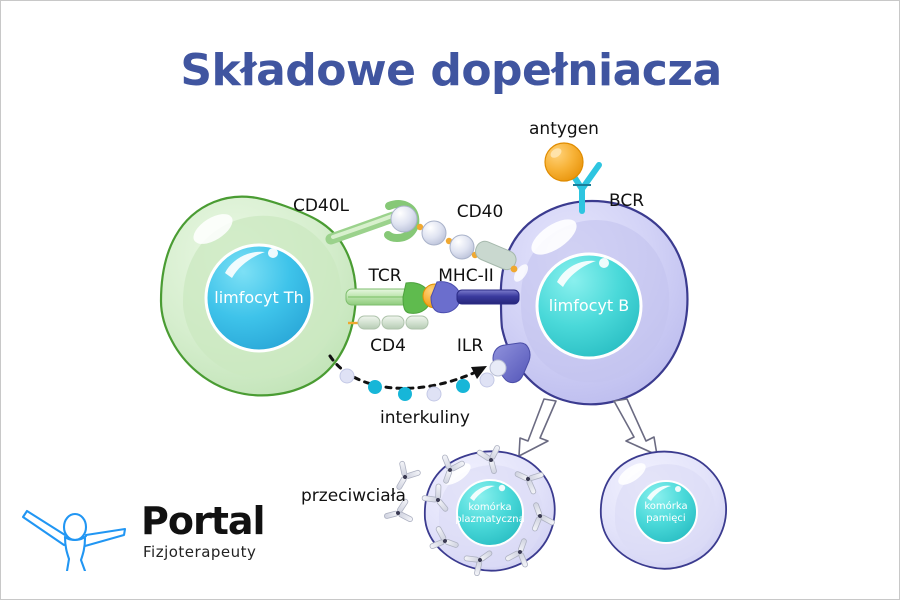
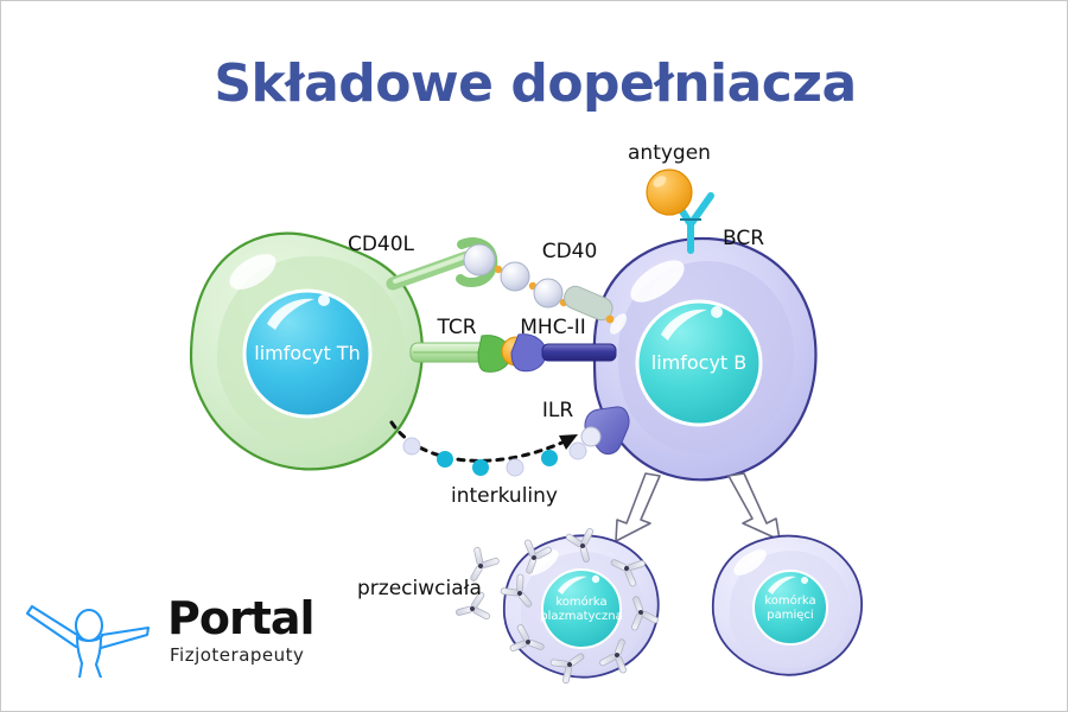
  Składowe dopełniacza
  limfocyt Th
  limfocyt B
  antygen
  BCR
  CD40L
  CD40
  TCR
  MHC-II
- CD4
  ILR
  interkuliny
  komórka
  plazmatyczna
  przeciwciała
  komórka
  pamięci
  Portal
  Fizjoterapeuty
